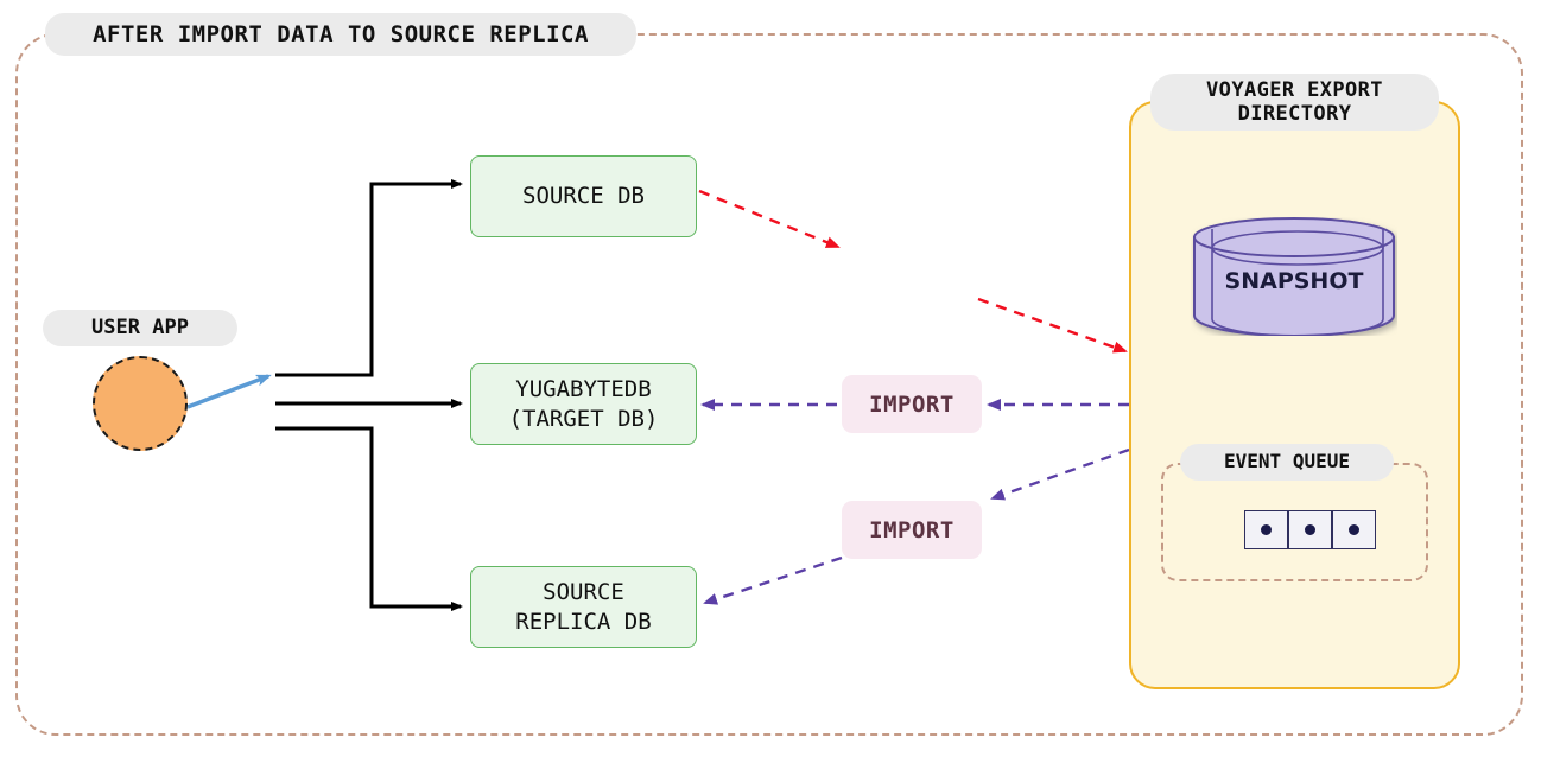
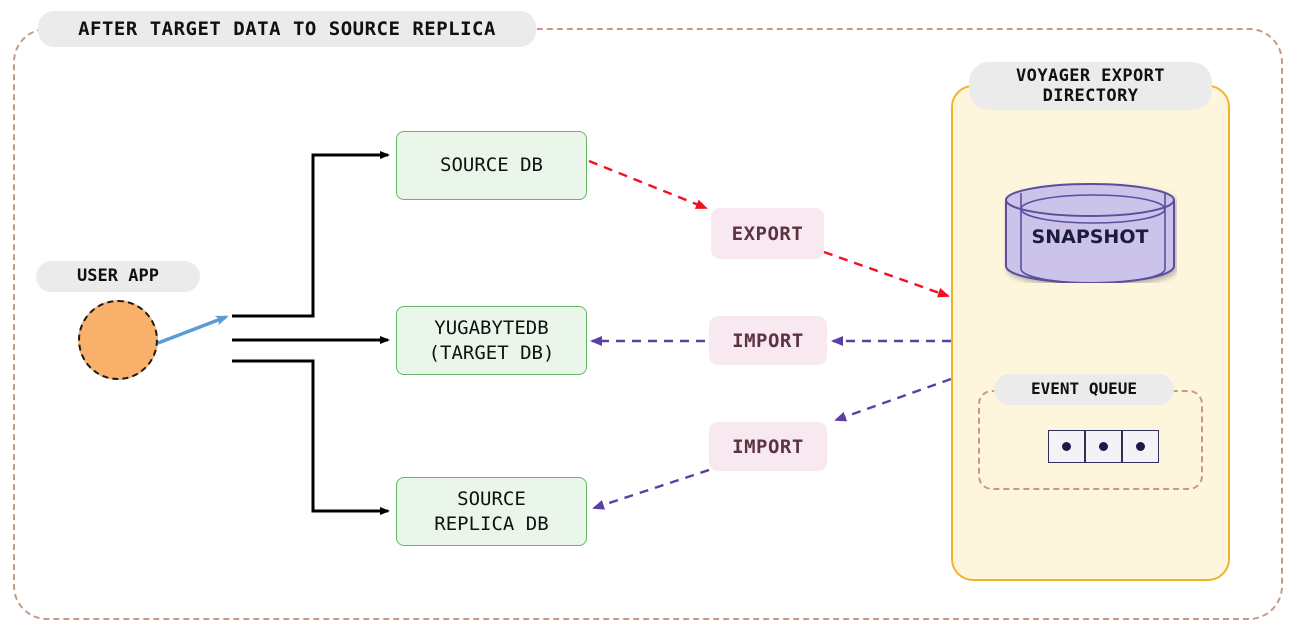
- AFTER IMPORT DATA TO SOURCE REPLICA
+ AFTER TARGET DATA TO SOURCE REPLICA
  VOYAGER EXPORT
  DIRECTORY
  SNAPSHOT
  EVENT QUEUE
  SOURCE DB
  YUGABYTEDB
  (TARGET DB)
  SOURCE
  REPLICA DB
  USER APP
+ EXPORT
  IMPORT
  IMPORT
